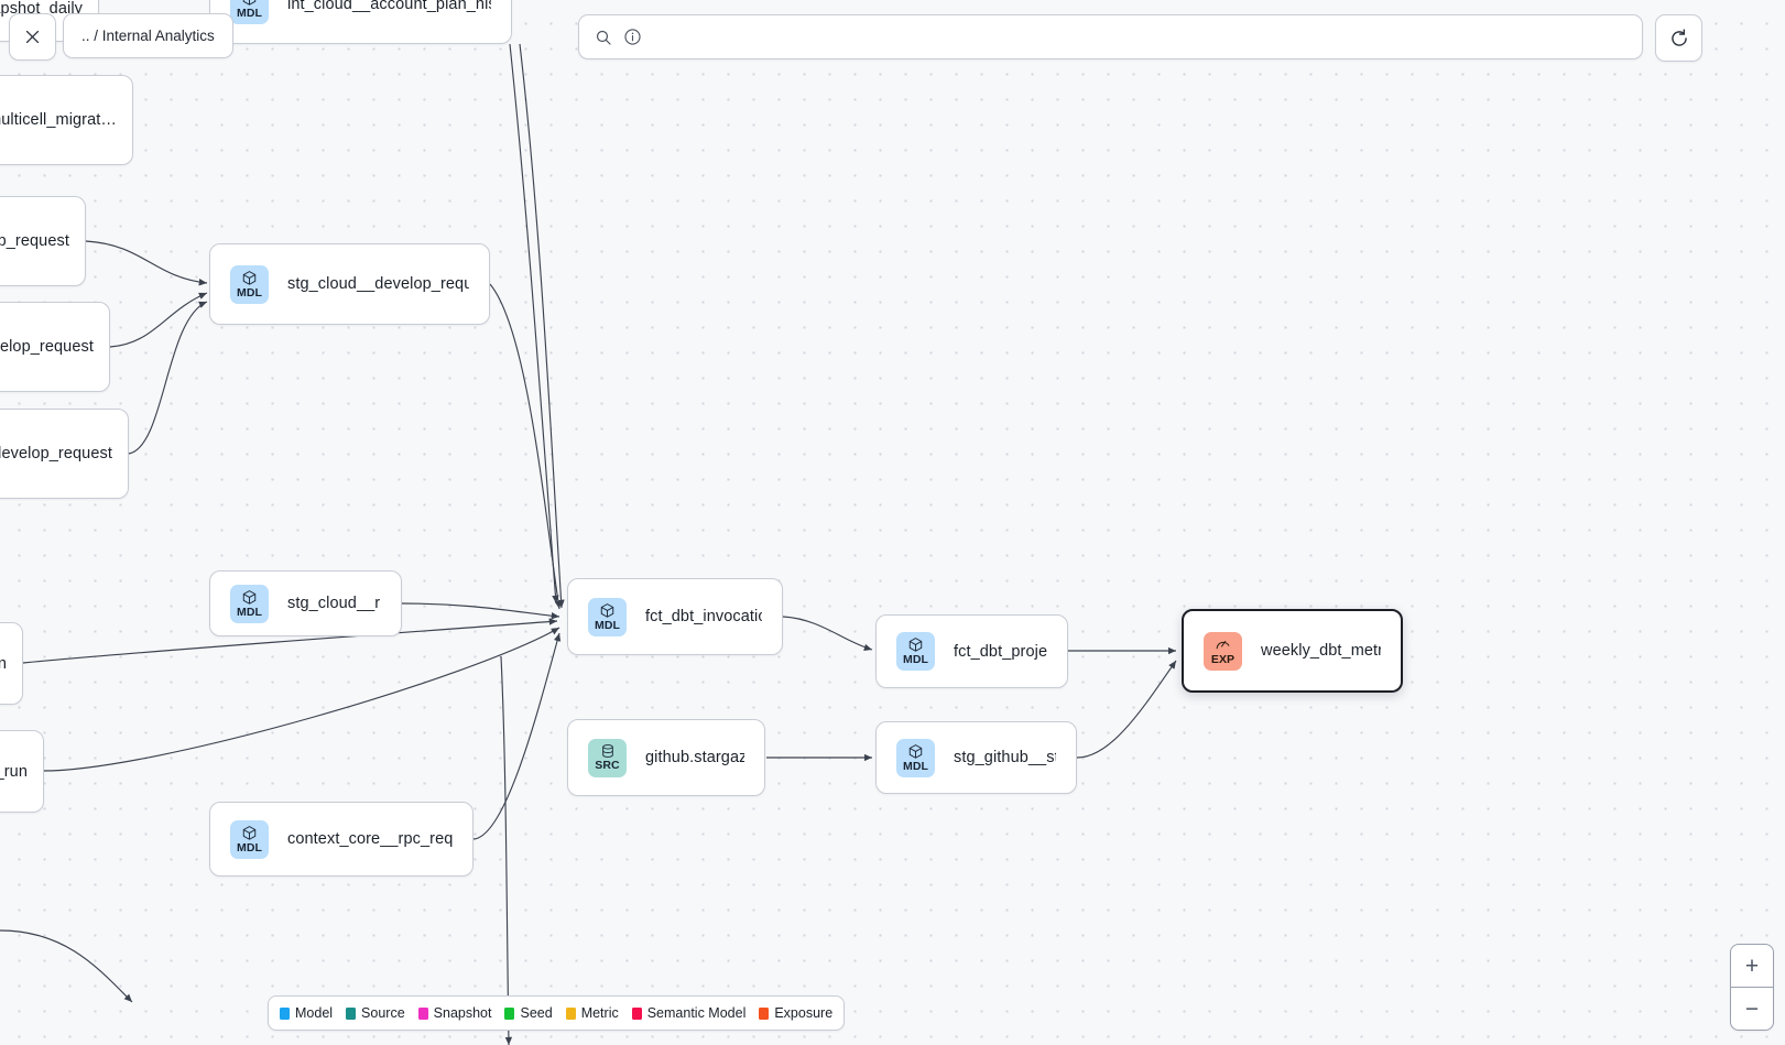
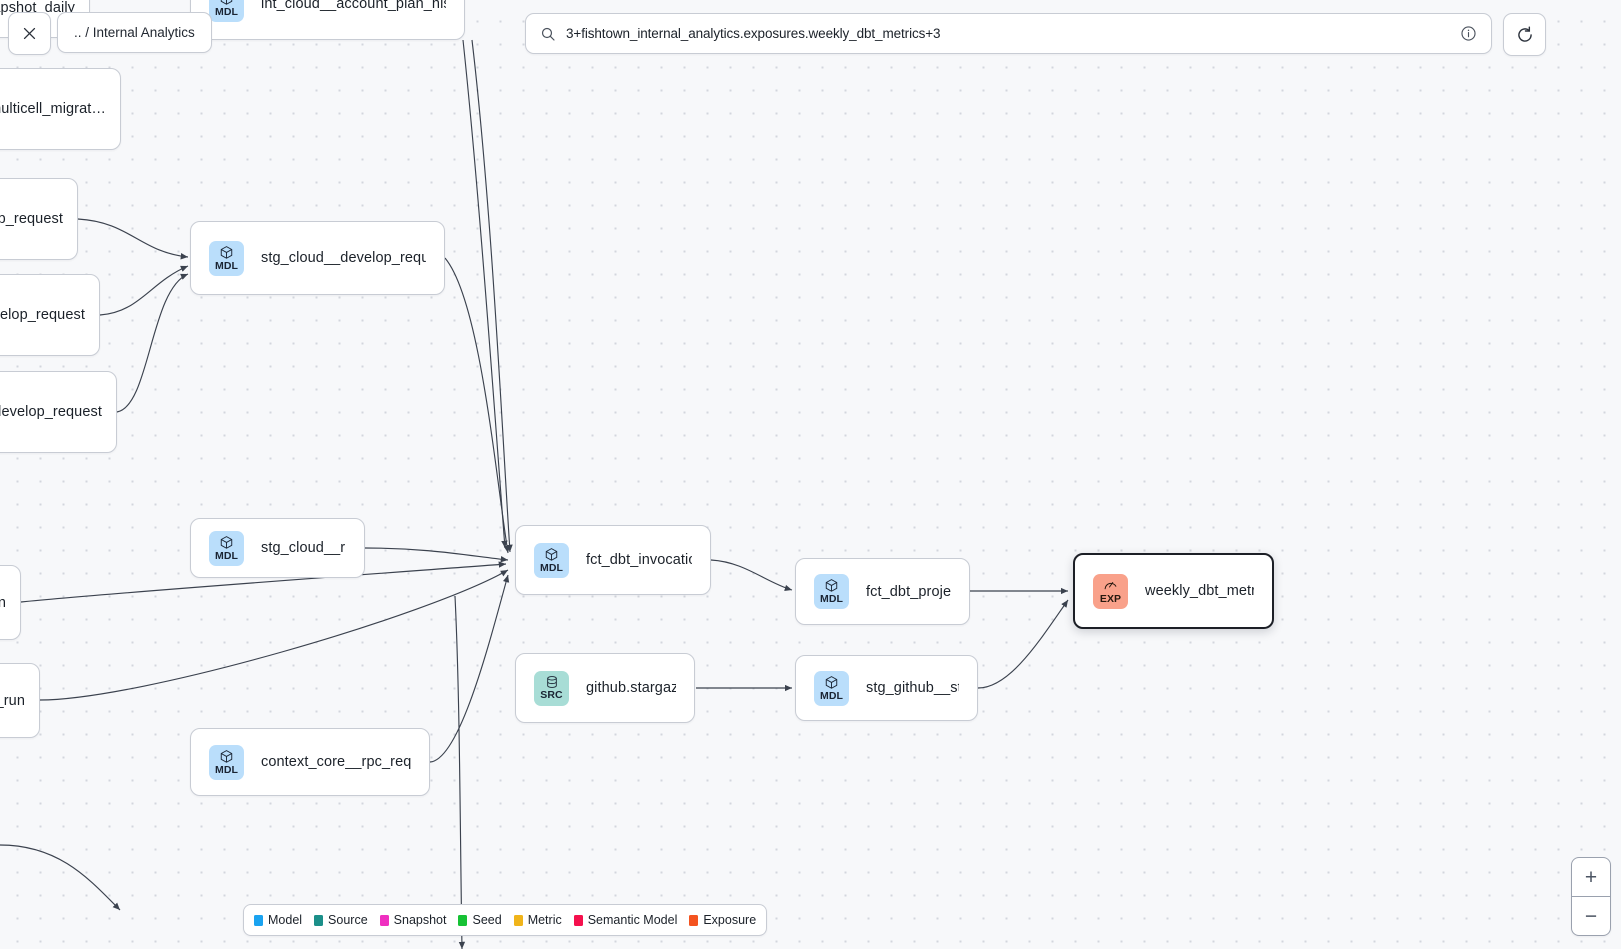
  pshot_daily
  MDL
  int_cloud__account_plan_hi
  ulticell_migrat…
  p_request
  elop_request
  evelop_request
  MDL
  stg_cloud__develop_requ
  n
  MDL
  stg_cloud__r
  run
  MDL
  context_core__rpc_req
  MDL
  fct_dbt_invocati
  SRC
  github.stargaz
  MDL
  fct_dbt_proje
  MDL
  stg_github__s
  EXP
  weekly_dbt_metr
  .. / Internal Analytics
+ 3+fishtown_internal_analytics.exposures.weekly_dbt_metrics+3
  Model
  Source
  Snapshot
  Seed
  Metric
  Semantic Model
  Exposure
  +
  −
